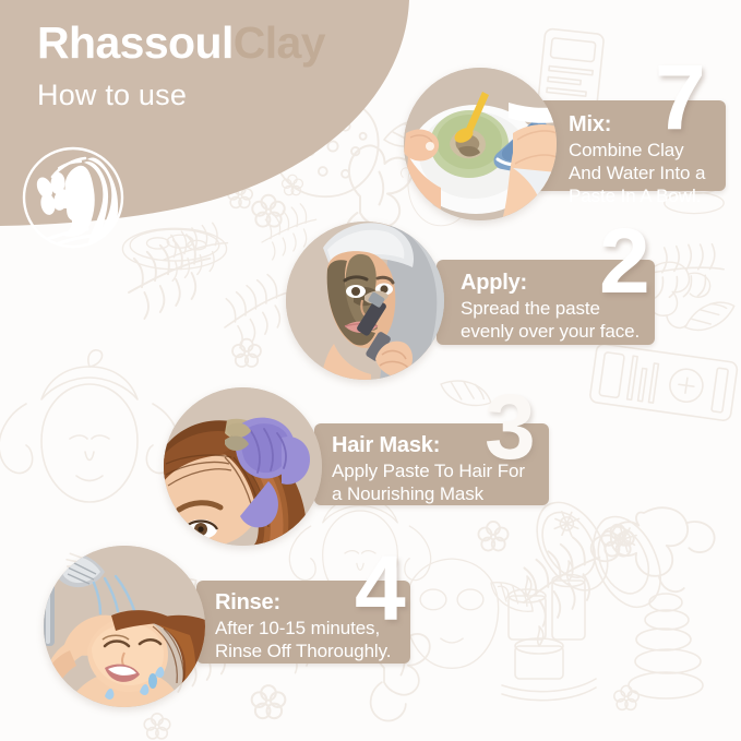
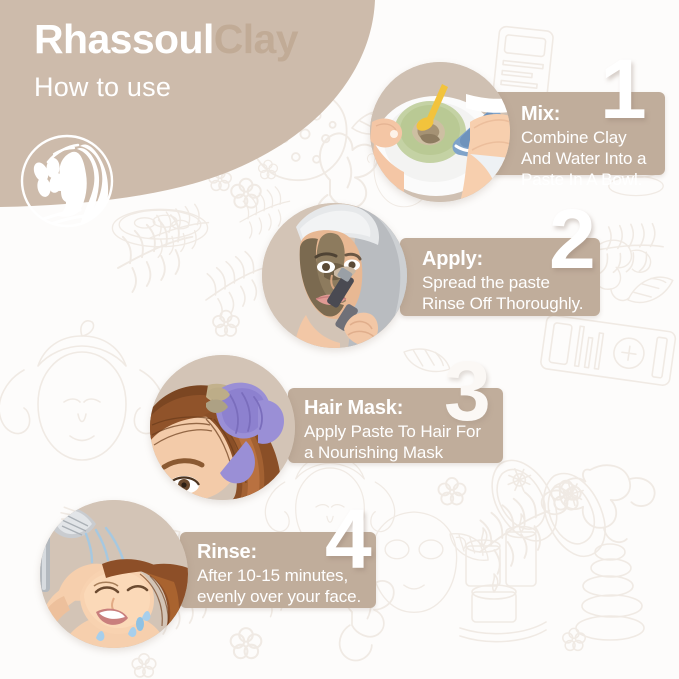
  How to use
  Mix:
  Combine Clay
  And Water Into a
  Paste In A Bowl.
- 7
+ 1
  Apply:
  Spread the paste
- evenly over your face.
+ Rinse Off Thoroughly.
  2
  Hair Mask:
  Apply Paste To Hair For
  a Nourishing Mask
  3
  Rinse:
  After 10-15 minutes,
- Rinse Off Thoroughly.
+ evenly over your face.
  4
